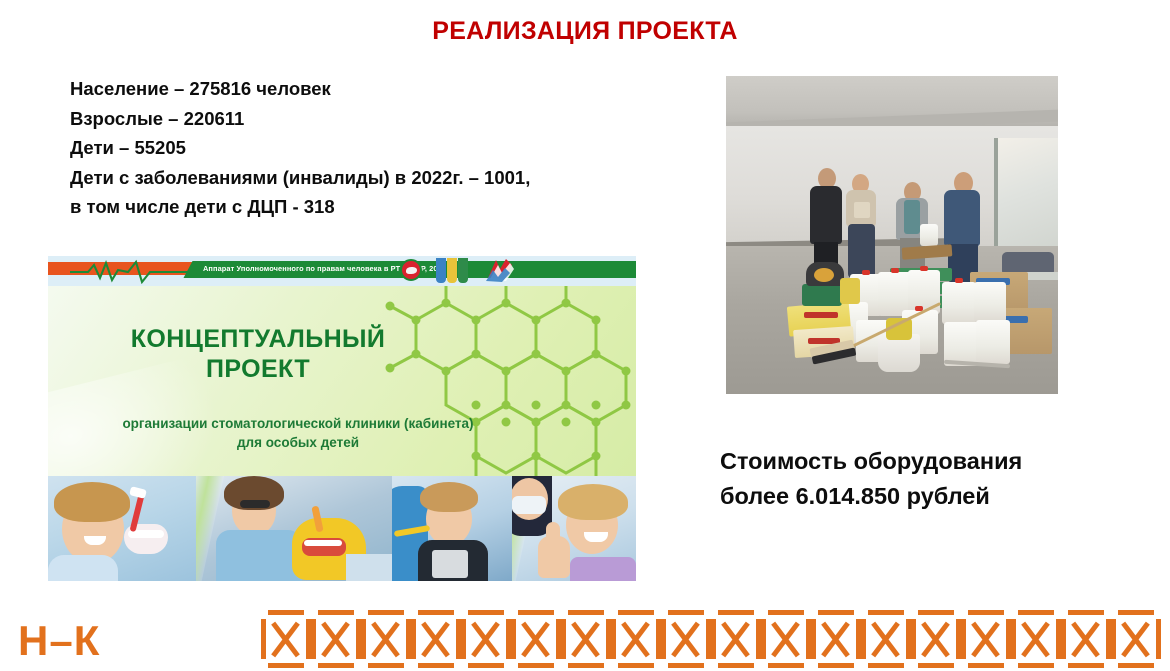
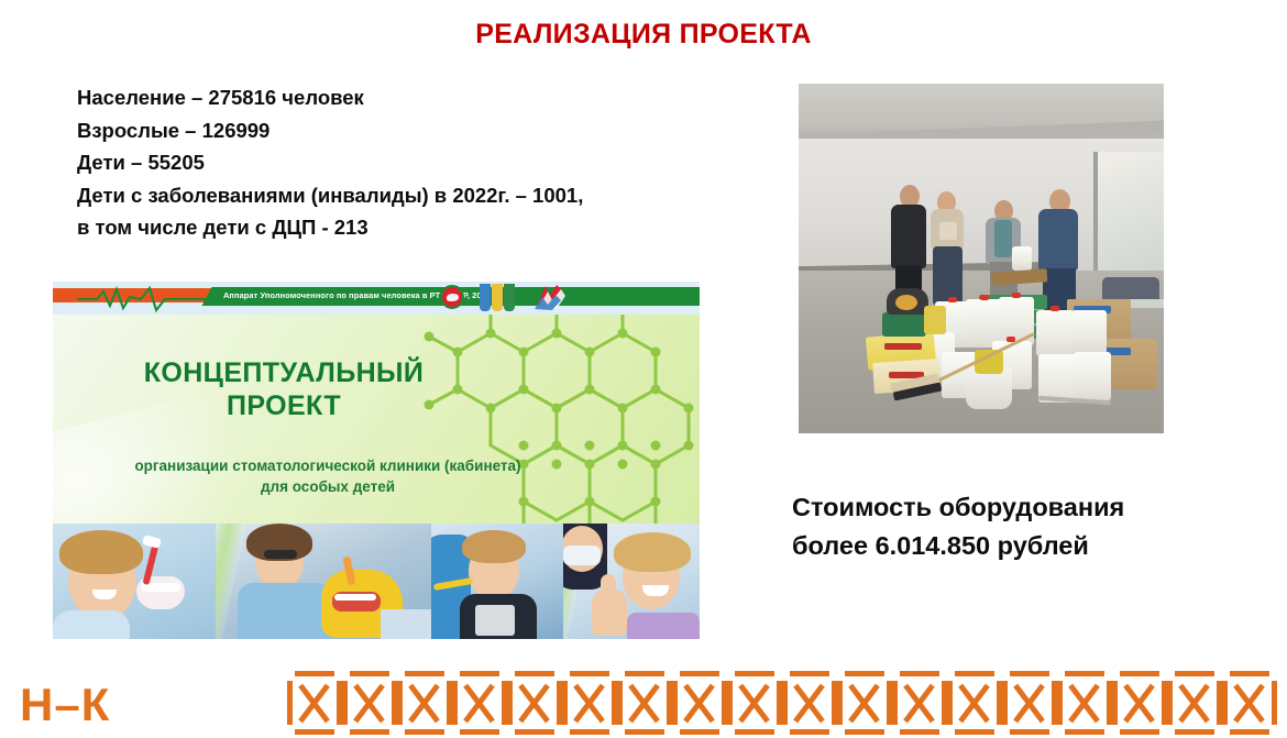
  РЕАЛИЗАЦИЯ ПРОЕКТА
  Население – 275816 человек
- Взрослые – 220611
+ Взрослые – 126999
  Дети – 55205
  Дети с заболеваниями (инвалиды) в 2022г. – 1001,
- в том числе дети с ДЦП - 318
+ в том числе дети с ДЦП - 213
  Аппарат Уполномоченного по правам человека в РТР, 2
  КОНЦЕПТУАЛЬНЫЙ
  ПРОЕКТ
  организации стоматологической клиники (кабинета)
  для особых детей
  Стоимость оборудования
  более 6.014.850 рублей
  Н–К
